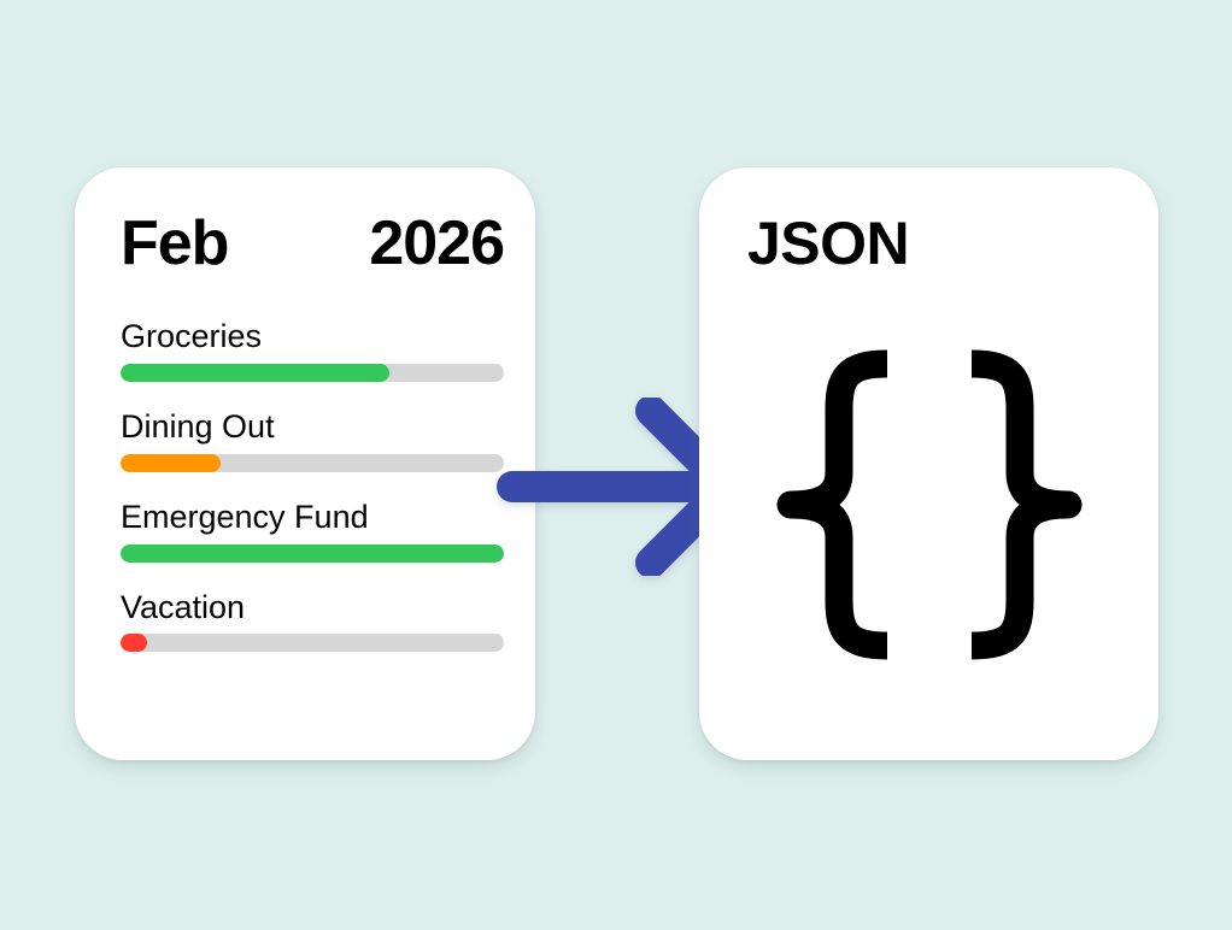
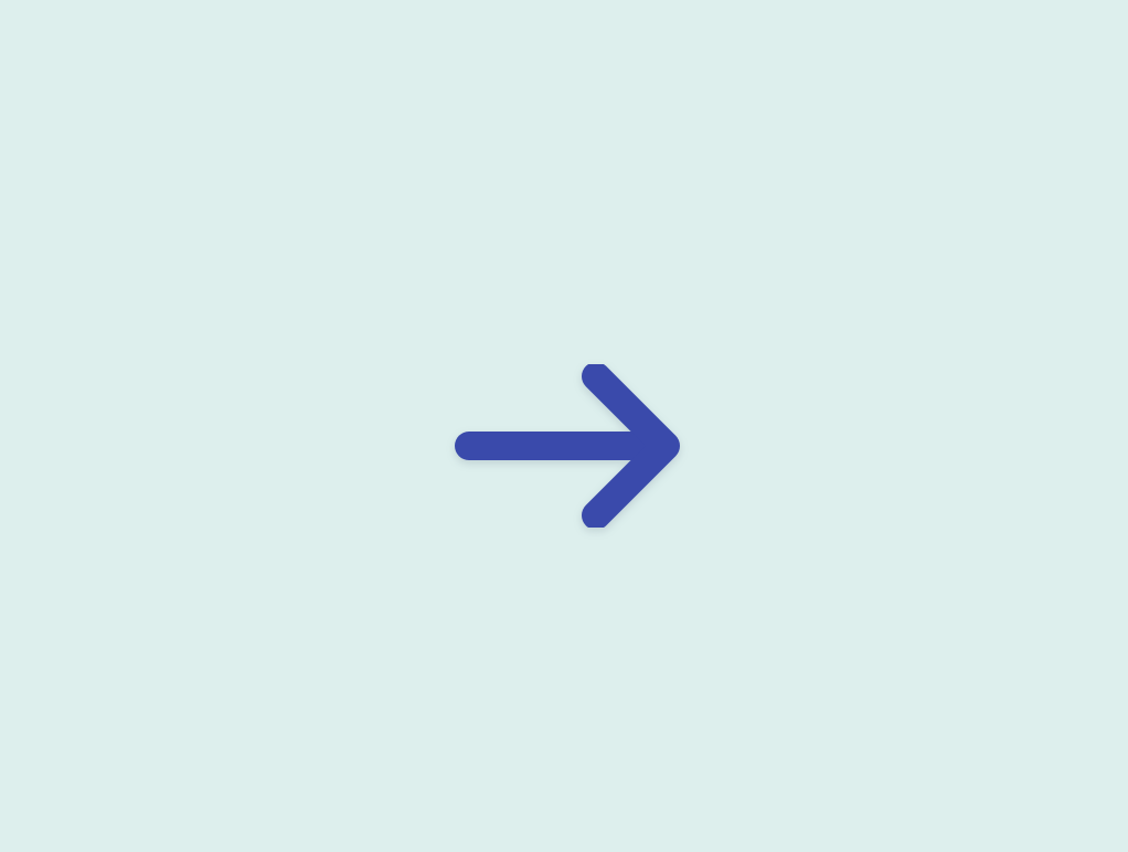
- Feb
- 2026
- Groceries
- Dining Out
- Emergency Fund
- Vacation
- JSON
